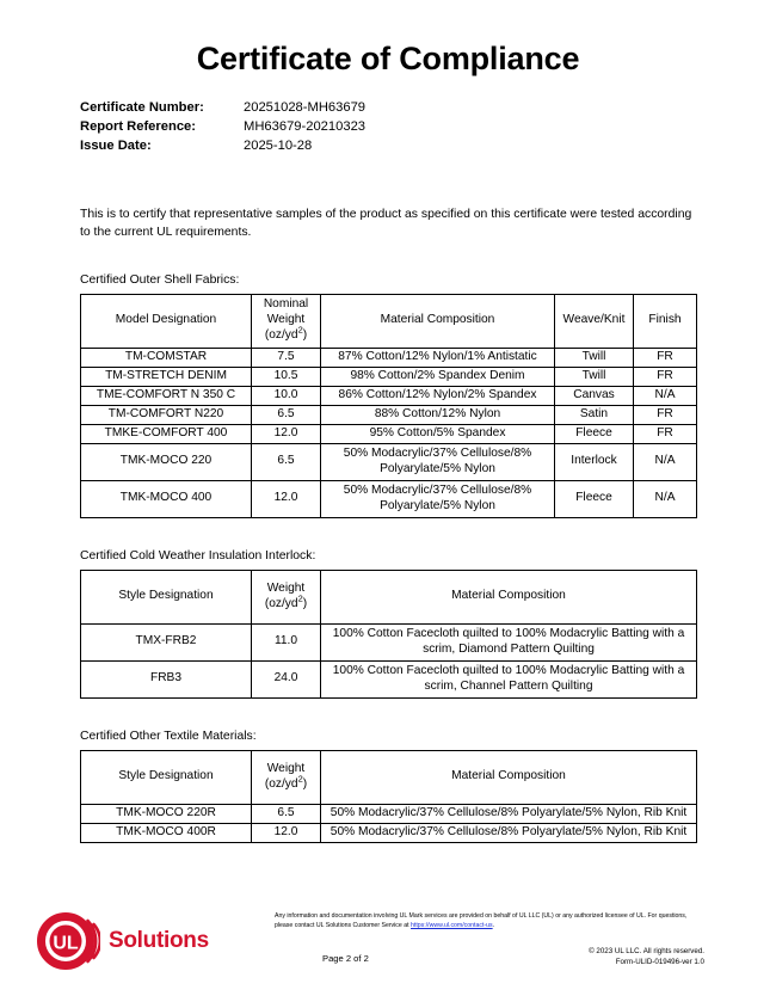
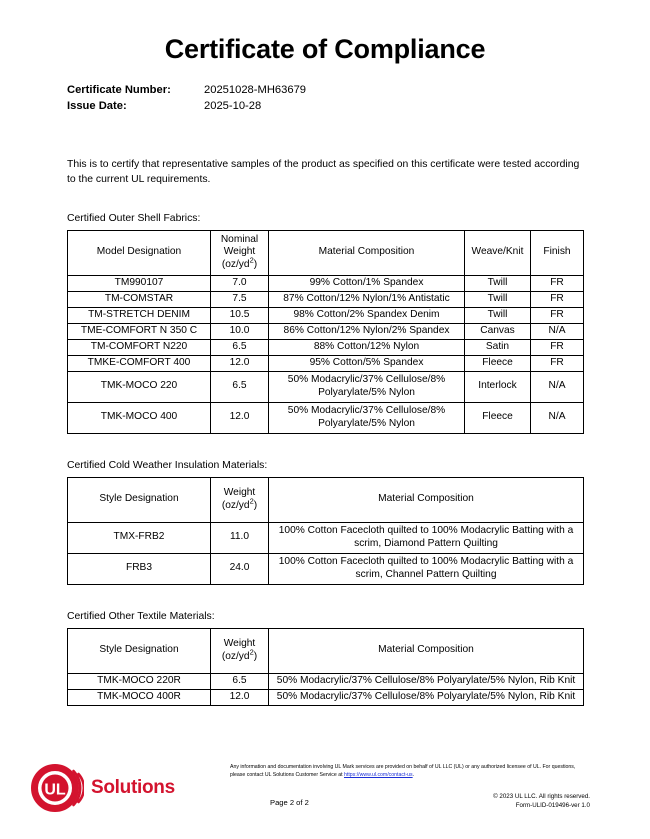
  Certificate of Compliance
  Certificate Number:
  20251028-MH63679
- Report Reference:
- MH63679-20210323
  Issue Date:
  2025-10-28
  This is to certify that representative samples of the product as specified on this certificate were tested according to the current UL requirements.
  Certified Outer Shell Fabrics:
  Model Designation	Nominal Weight (oz/yd2)	Material Composition	Weave/Knit	Finish
+ TM990107	7.0	99% Cotton/1% Spandex	Twill	FR
  TM-COMSTAR	7.5	87% Cotton/12% Nylon/1% Antistatic	Twill	FR
  TM-STRETCH DENIM	10.5	98% Cotton/2% Spandex Denim	Twill	FR
  TME-COMFORT N 350 C	10.0	86% Cotton/12% Nylon/2% Spandex	Canvas	N/A
  TM-COMFORT N220	6.5	88% Cotton/12% Nylon	Satin	FR
  TMKE-COMFORT 400	12.0	95% Cotton/5% Spandex	Fleece	FR
  TMK-MOCO 220	6.5	50% Modacrylic/37% Cellulose/8% Polyarylate/5% Nylon	Interlock	N/A
  TMK-MOCO 400	12.0	50% Modacrylic/37% Cellulose/8% Polyarylate/5% Nylon	Fleece	N/A
- Certified Cold Weather Insulation Interlock:
+ Certified Cold Weather Insulation Materials:
  Style Designation	Weight (oz/yd2)	Material Composition
  TMX-FRB2	11.0	100% Cotton Facecloth quilted to 100% Modacrylic Batting with a scrim, Diamond Pattern Quilting
  FRB3	24.0	100% Cotton Facecloth quilted to 100% Modacrylic Batting with a scrim, Channel Pattern Quilting
  Certified Other Textile Materials:
  Style Designation	Weight (oz/yd2)	Material Composition
  TMK-MOCO 220R	6.5	50% Modacrylic/37% Cellulose/8% Polyarylate/5% Nylon, Rib Knit
  TMK-MOCO 400R	12.0	50% Modacrylic/37% Cellulose/8% Polyarylate/5% Nylon, Rib Knit
  UL
  Solutions
  Page 2 of 2
